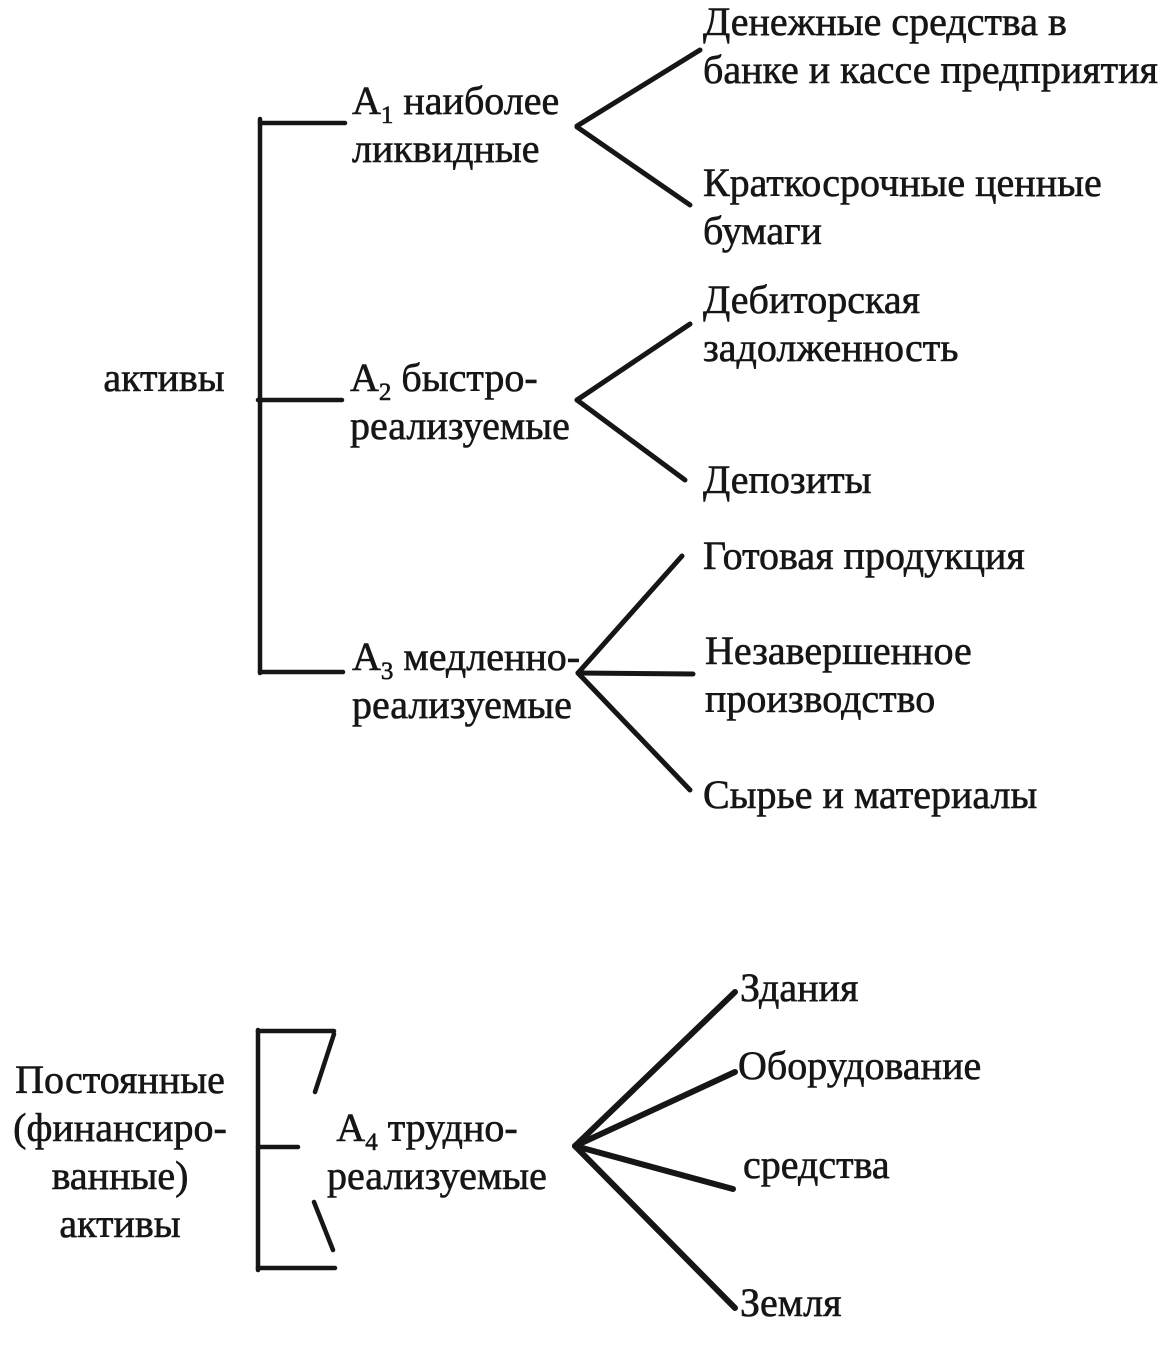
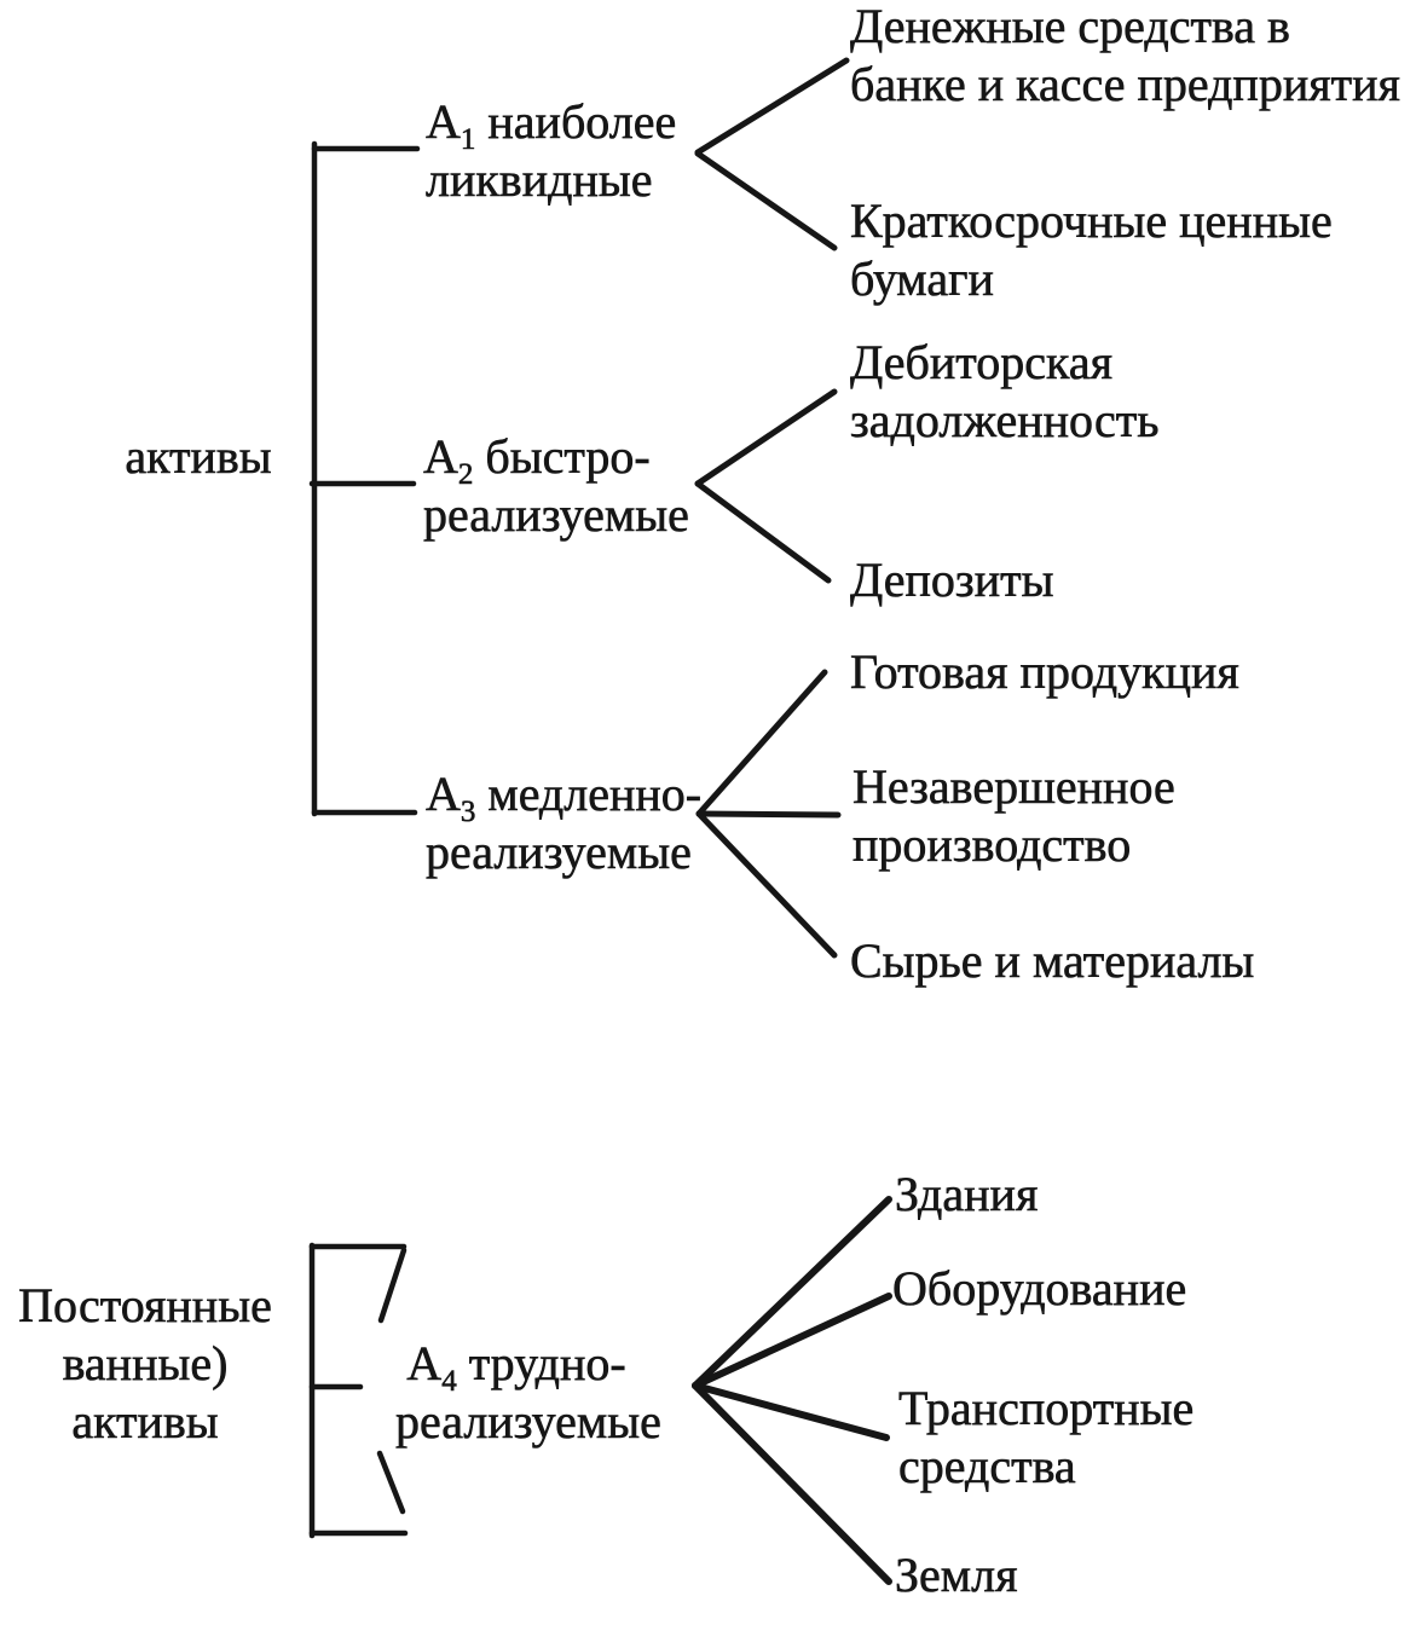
  активы
  Постоянные
- (финансиро-
  ванные)
  активы
  А1 наиболее
  ликвидные
  А2 быстро-
  реализуемые
  А3 медленно-
  реализуемые
  А4 трудно-
  реализуемые
  Денежные средства в
  банке и кассе предприятия
  Краткосрочные ценные
  бумаги
  Дебиторская
  задолженность
  Депозиты
  Готовая продукция
  Незавершенное
  производство
  Сырье и материалы
  Здания
  Оборудование
+ Транспортные
  средства
  Земля
